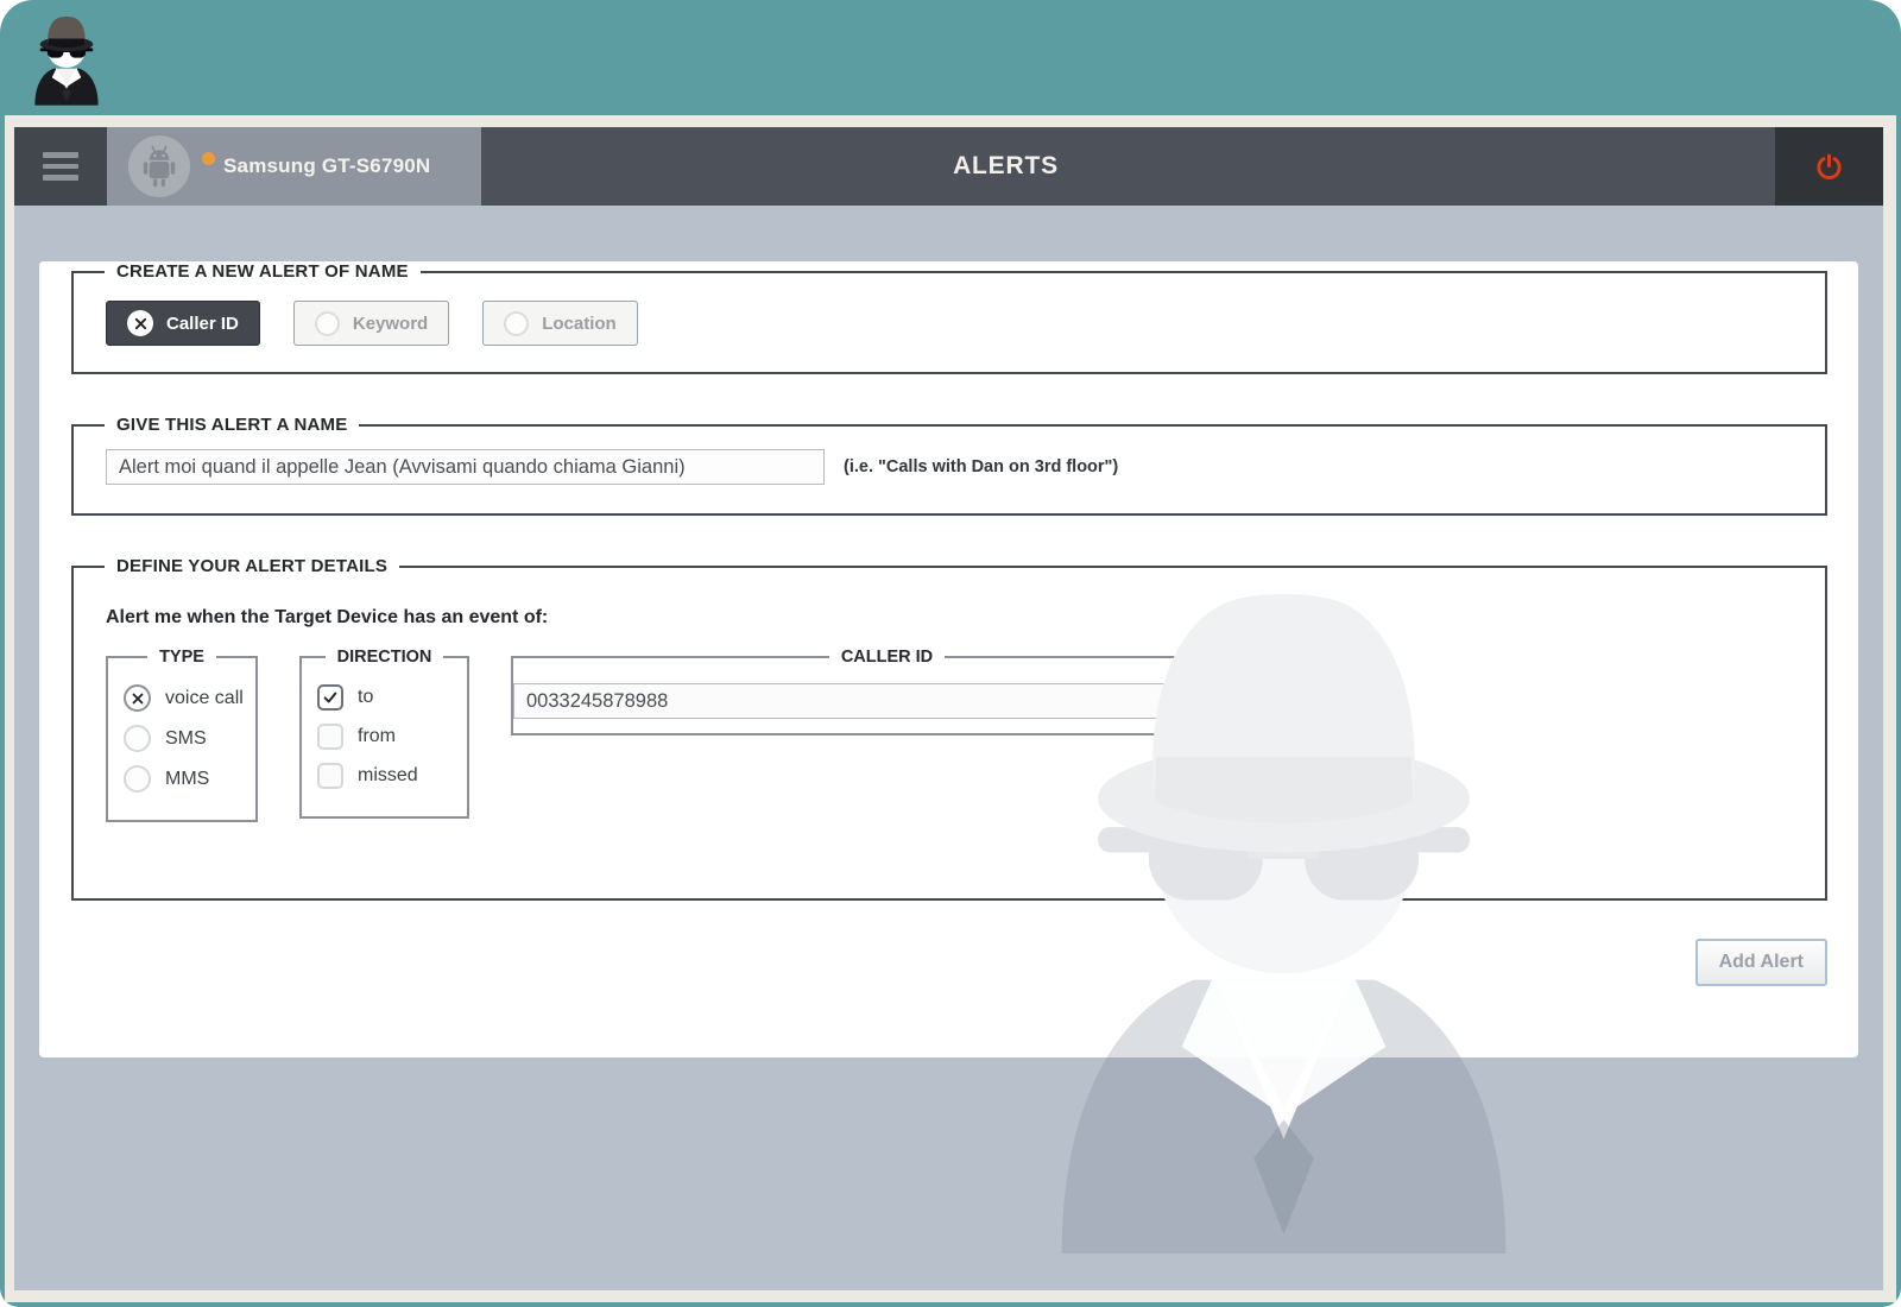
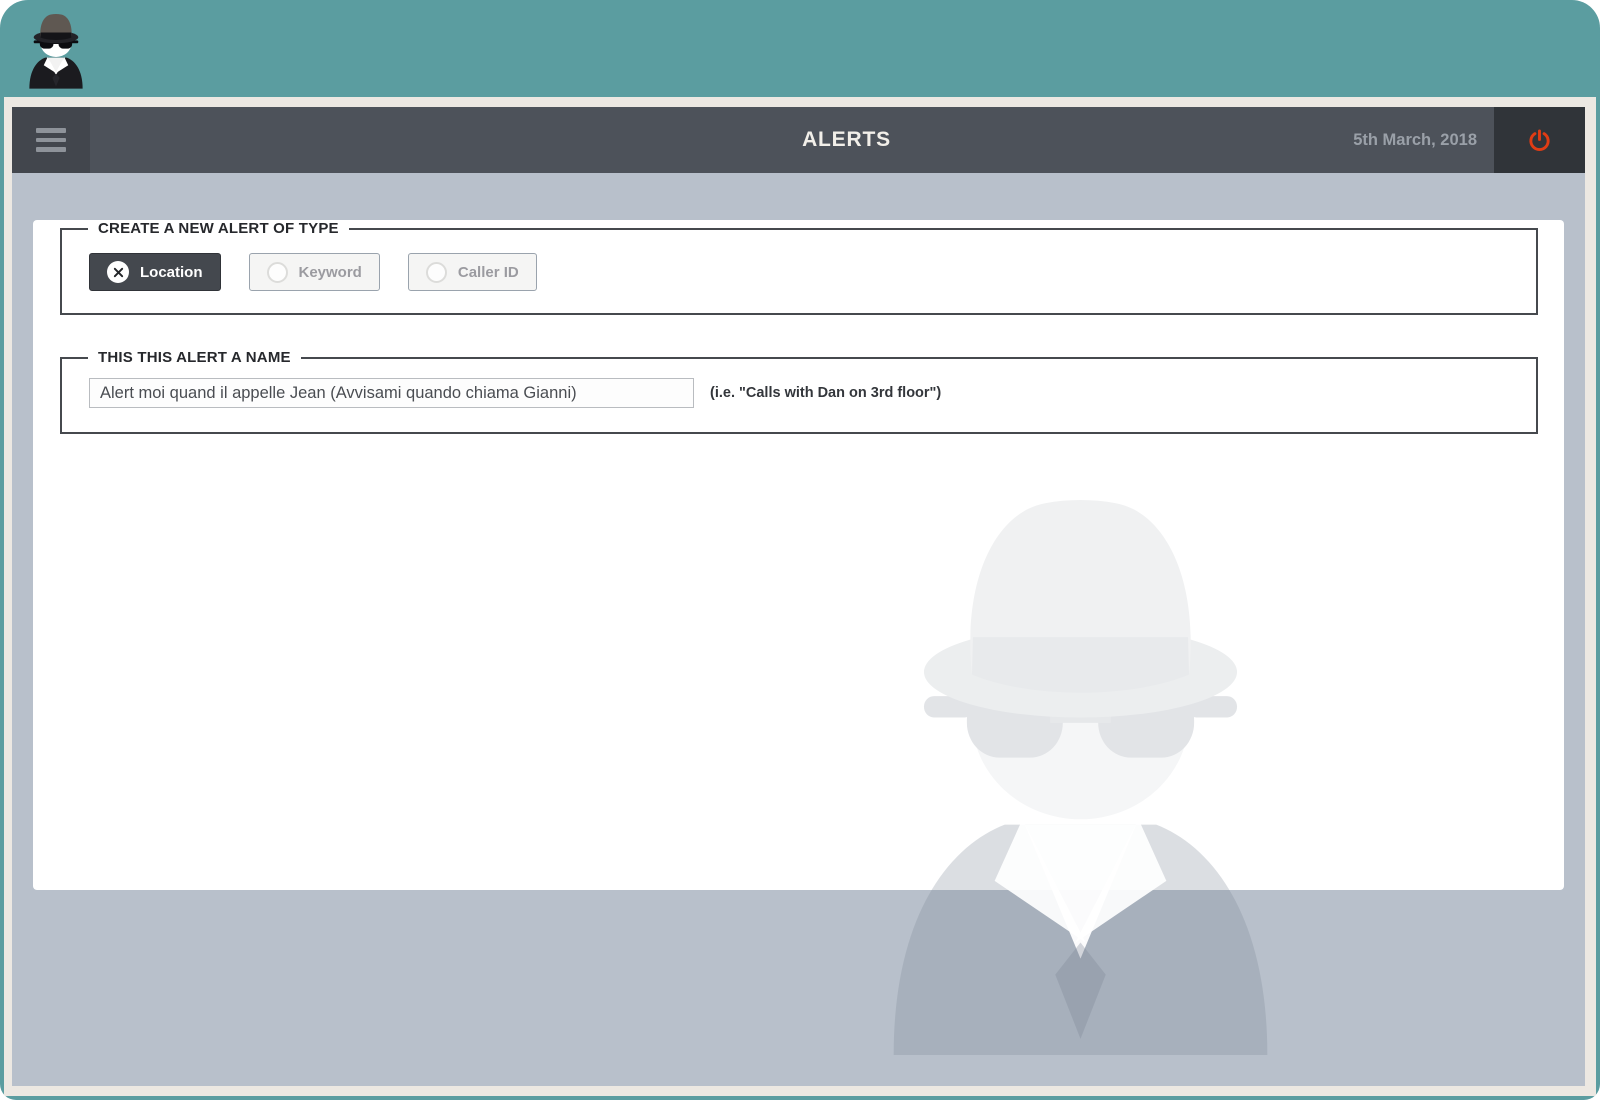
- Samsung GT-S6790N
  ALERTS
+ 5th March, 2018
- CREATE A NEW ALERT OF NAME
+ CREATE A NEW ALERT OF TYPE
- Caller ID
+ Location
  Keyword
- Location
+ Caller ID
- GIVE THIS ALERT A NAME
+ THIS THIS ALERT A NAME
  Alert moi quand il appelle Jean (Avvisami quando chiama Gianni)
  (i.e. "Calls with Dan on 3rd floor")
- DEFINE YOUR ALERT DETAILS
- Alert me when the Target Device has an event of:
- TYPE
- voice call
- SMS
- MMS
- DIRECTION
- to
- from
- missed
- CALLER ID
- 0033245878988
- Add Alert
